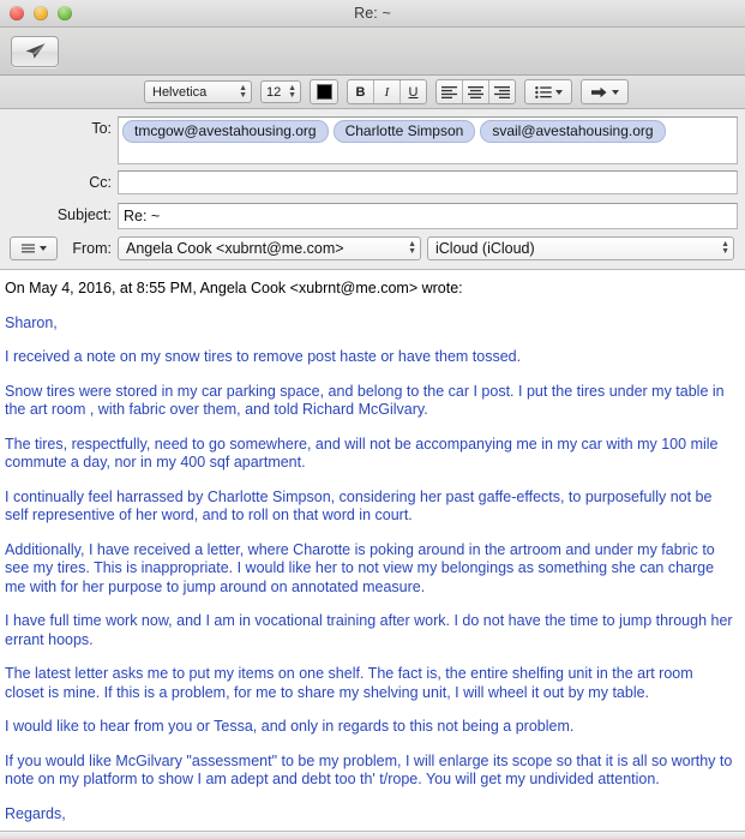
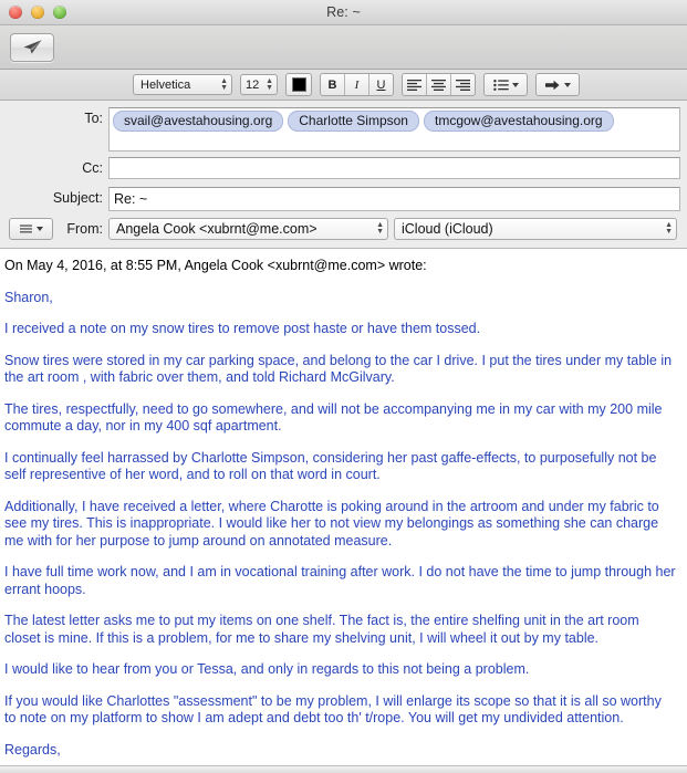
  Re: ~
  Helvetica
  12
  B
  I
  U
  To:
- tmcgow@avestahousing.org
+ svail@avestahousing.org
  Charlotte Simpson
- svail@avestahousing.org
+ tmcgow@avestahousing.org
  Cc:
  Subject:
  Re: ~
  From:
  Angela Cook <xubrnt@me.com>
  iCloud (iCloud)
  On May 4, 2016, at 8:55 PM, Angela Cook <xubrnt@me.com> wrote:
  Sharon,
  I received a note on my snow tires to remove post haste or have them tossed.
- Snow tires were stored in my car parking space, and belong to the car I post. I put the tires under my table in the art room , with fabric over them, and told Richard McGilvary.
+ Snow tires were stored in my car parking space, and belong to the car I drive. I put the tires under my table in the art room , with fabric over them, and told Richard McGilvary.
- The tires, respectfully, need to go somewhere, and will not be accompanying me in my car with my 100 mile commute a day, nor in my 400 sqf apartment.
+ The tires, respectfully, need to go somewhere, and will not be accompanying me in my car with my 200 mile commute a day, nor in my 400 sqf apartment.
  I continually feel harrassed by Charlotte Simpson, considering her past gaffe-effects, to purposefully not be self representive of her word, and to roll on that word in court.
  Additionally, I have received a letter, where Charotte is poking around in the artroom and under my fabric to see my tires. This is inappropriate. I would like her to not view my belongings as something she can charge me with for her purpose to jump around on annotated measure.
  I have full time work now, and I am in vocational training after work. I do not have the time to jump through her errant hoops.
  The latest letter asks me to put my items on one shelf. The fact is, the entire shelfing unit in the art room closet is mine. If this is a problem, for me to share my shelving unit, I will wheel it out by my table.
  I would like to hear from you or Tessa, and only in regards to this not being a problem.
- If you would like McGilvary "assessment" to be my problem, I will enlarge its scope so that it is all so worthy to note on my platform to show I am adept and debt too th' t/rope. You will get my undivided attention.
+ If you would like Charlottes "assessment" to be my problem, I will enlarge its scope so that it is all so worthy to note on my platform to show I am adept and debt too th' t/rope. You will get my undivided attention.
  Regards,
